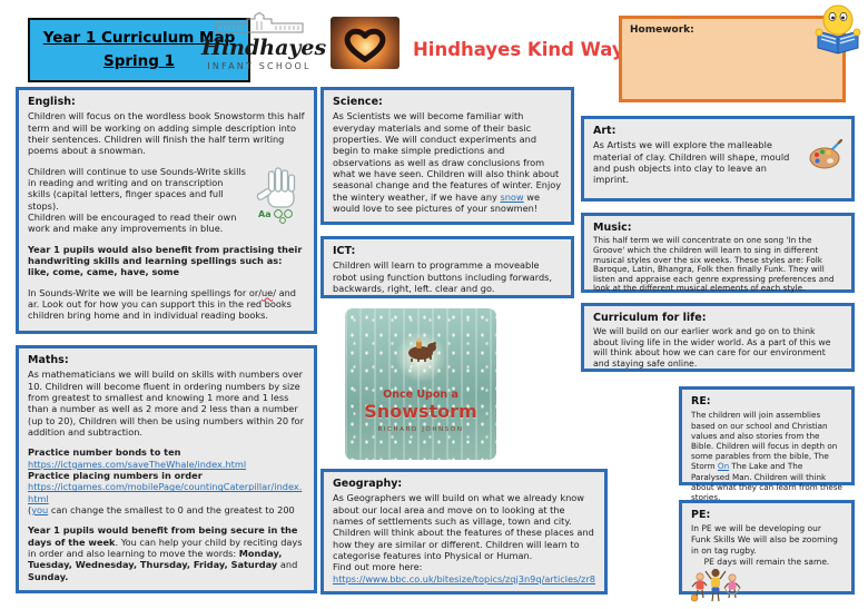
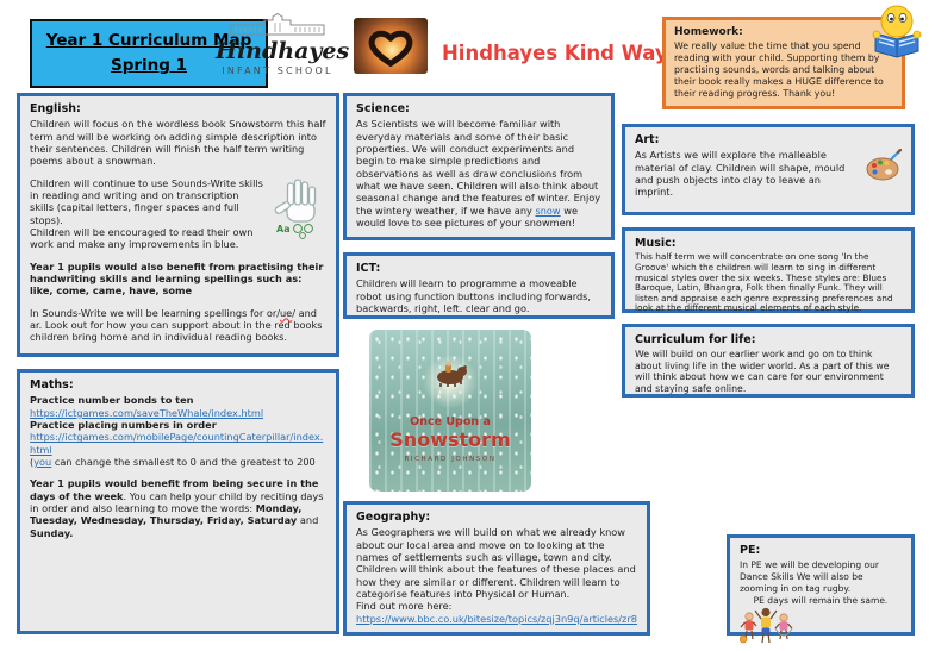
  Year 1 Curriculum Map
  Spring 1
  Hindhayes
  INFANT SCHOOL
  Hindhayes Kind Wa
  Homework:
+ We really value the time that you spend reading with your child. Supporting them by practising sounds, words and talking about their book really makes a HUGE difference to their reading progress. Thank you!
  English:
  Children will focus on the wordless book Snowstorm this half term and will be working on adding simple description into their sentences. Children will finish the half term writing poems about a snowman.
  Aa
  Children will continue to use Sounds-Write skills in reading and writing and on transcription skills (capital letters, finger spaces and full stops).
  Children will be encouraged to read their own work and make any improvements in blue.
  Year 1 pupils would also benefit from practising their handwriting skills and learning spellings such as: like, come, came, have, some
- In Sounds-Write we will be learning spellings for or/ue/ and ar. Look out for how you can support this in the red books children bring home and in individual reading books.
+ In Sounds-Write we will be learning spellings for or/ue/ and ar. Look out for how you can support about in the red books children bring home and in individual reading books.
  Maths:
- As mathematicians we will build on skills with numbers over 10. Children will become fluent in ordering numbers by size from greatest to smallest and knowing 1 more and 1 less than a number as well as 2 more and 2 less than a number (up to 20), Children will then be using numbers within 20 for addition and subtraction.
  Practice number bonds to ten
  https://ictgames.com/saveTheWhale/index.html
  Practice placing numbers in order
  https://ictgames.com/mobilePage/countingCaterpillar/index.html
  (you can change the smallest to 0 and the greatest to 200
  Year 1 pupils would benefit from being secure in the days of the week. You can help your child by reciting days in order and also learning to move the words: Monday, Tuesday, Wednesday, Thursday, Friday, Saturday and Sunday.
  Science:
  As Scientists we will become familiar with everyday materials and some of their basic properties. We will conduct experiments and begin to make simple predictions and observations as well as draw conclusions from what we have seen. Children will also think about seasonal change and the features of winter. Enjoy the wintery weather, if we have any snow we would love to see pictures of your snowmen!
  ICT:
  Children will learn to programme a moveable robot using function buttons including forwards, backwards, right, left. clear and go.
  Once Upon a
  Snowstorm
  Geography:
  As Geographers we will build on what we already know about our local area and move on to looking at the names of settlements such as village, town and city. Children will think about the features of these places and how they are similar or different. Children will learn to categorise features into Physical or Human.
  Find out more here:
  https://www.bbc.co.uk/bitesize/topics/zqj3n9q/articles/zr8
  Art:
  As Artists we will explore the malleable material of clay. Children will shape, mould and push objects into clay to leave an imprint.
  Music:
- This half term we will concentrate on one song 'In the Groove' which the children will learn to sing in different musical styles over the six weeks. These styles are: Folk Baroque, Latin, Bhangra, Folk then finally Funk. They will listen and appraise each genre expressing preferences and look at the different musical elements of each style.
+ This half term we will concentrate on one song 'In the Groove' which the children will learn to sing in different musical styles over the six weeks. These styles are: Blues Baroque, Latin, Bhangra, Folk then finally Funk. They will listen and appraise each genre expressing preferences and look at the different musical elements of each style.
  Curriculum for life:
  We will build on our earlier work and go on to think about living life in the wider world. As a part of this we will think about how we can care for our environment and staying safe online.
- RE:
- The children will join assemblies based on our school and Christian values and also stories from the Bible. Children will focus in depth on some parables from the bible, The Storm On The Lake and The Paralysed Man. Children will think about what they can learn from these stories.
  PE:
- In PE we will be developing our Funk Skills We will also be zooming in on tag rugby.
+ In PE we will be developing our Dance Skills We will also be zooming in on tag rugby.
  PE days will remain the same.
